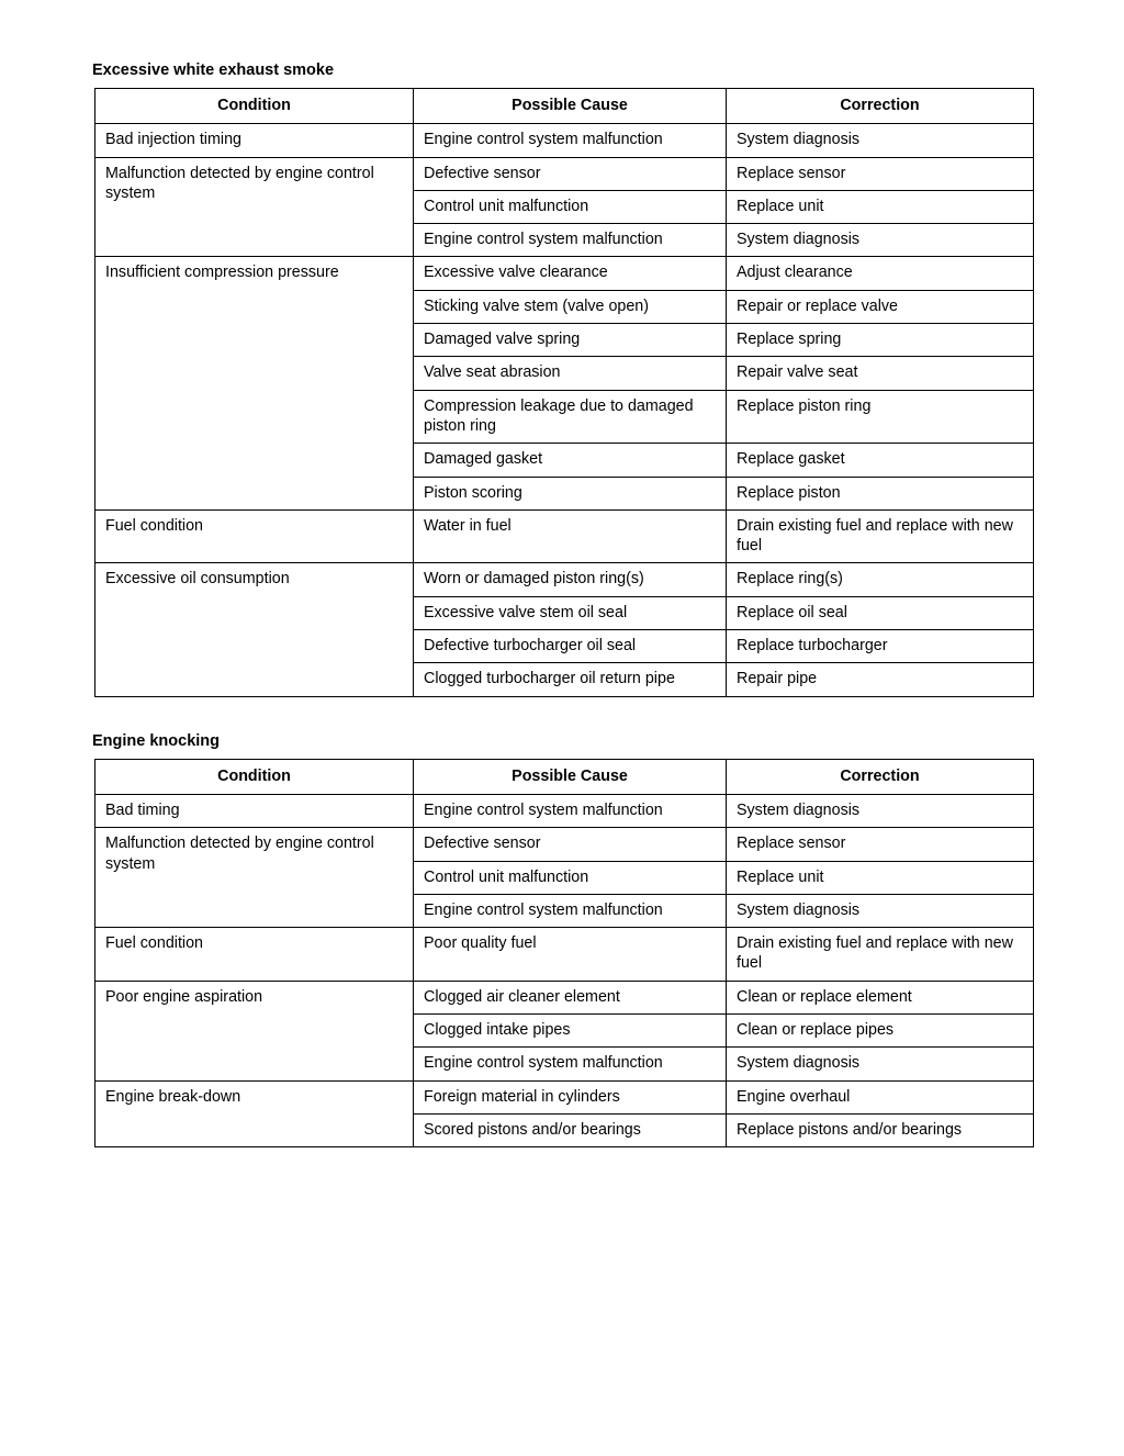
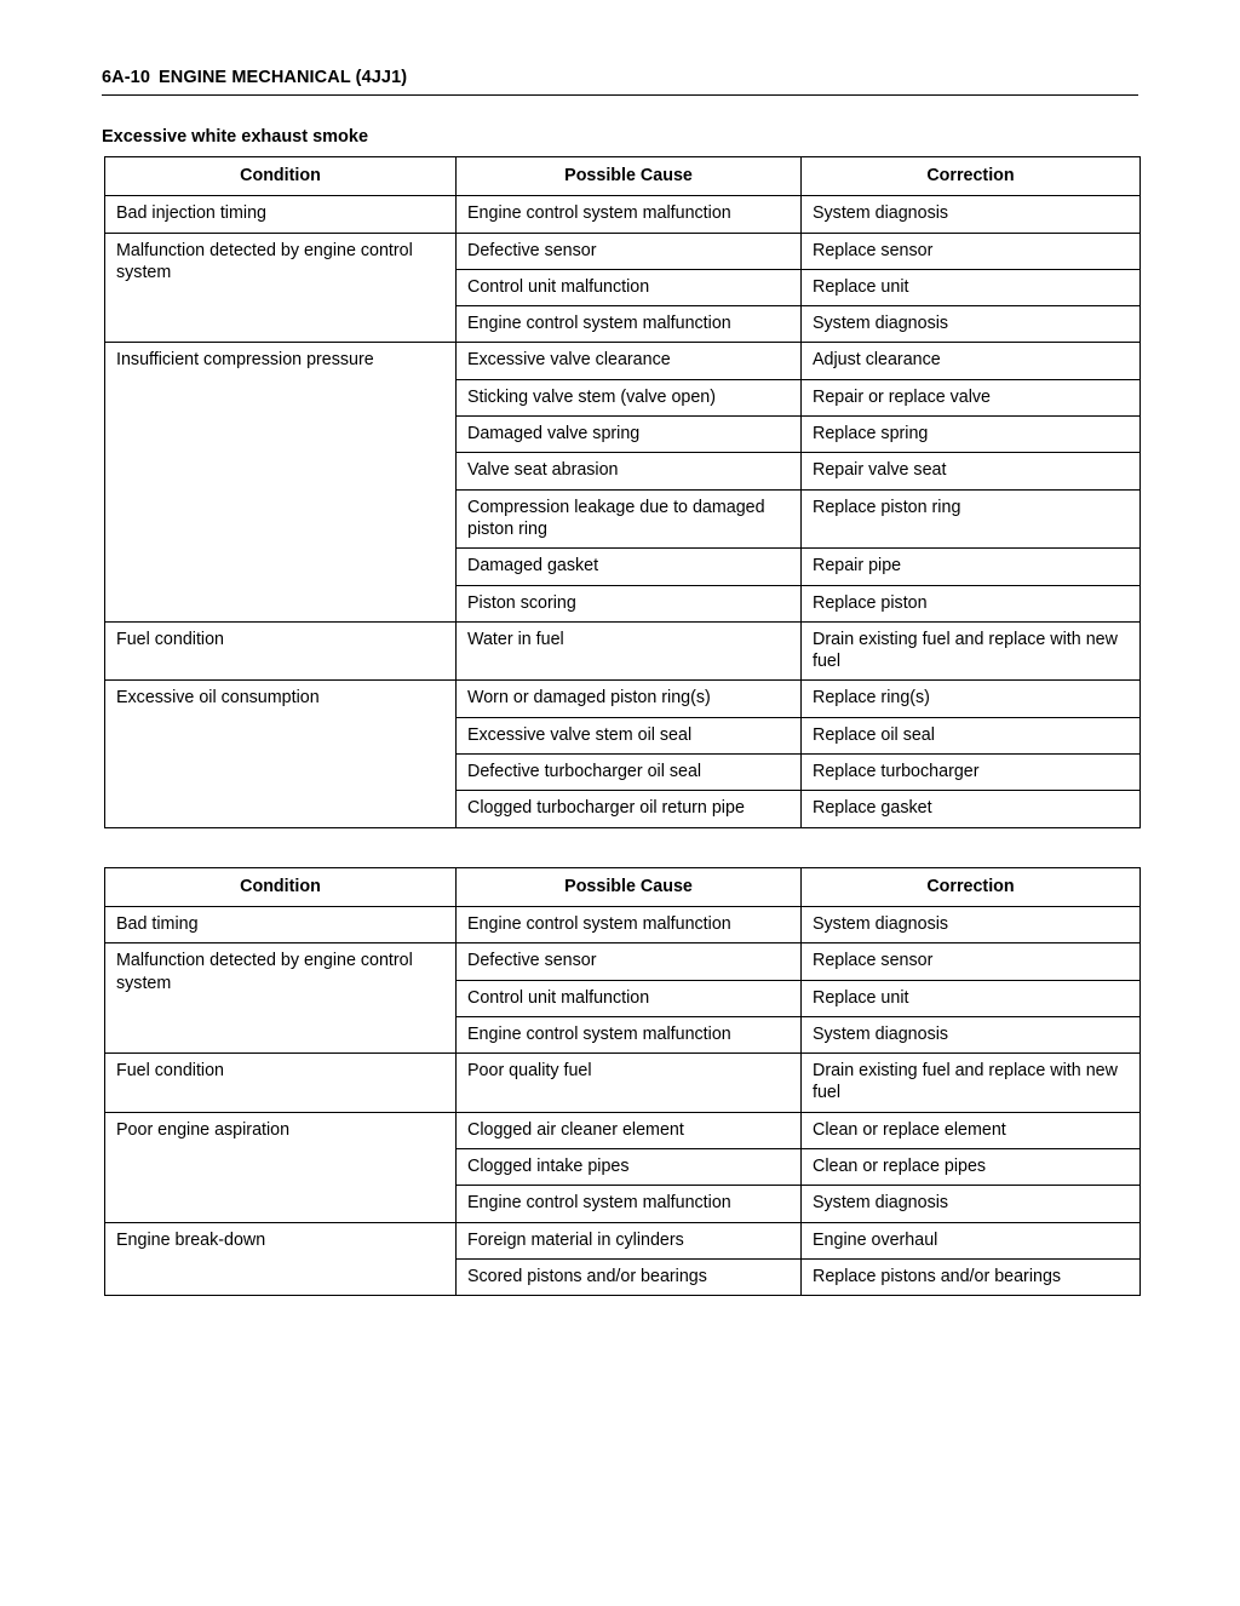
+ 6A-10 ENGINE MECHANICAL (4JJ1)
  Excessive white exhaust smoke
  Condition	Possible Cause	Correction
  Bad injection timing	Engine control system malfunction	System diagnosis
  Malfunction detected by engine control system	Defective sensor	Replace sensor
  Control unit malfunction	Replace unit
  Engine control system malfunction	System diagnosis
  Insufficient compression pressure	Excessive valve clearance	Adjust clearance
  Sticking valve stem (valve open)	Repair or replace valve
  Damaged valve spring	Replace spring
  Valve seat abrasion	Repair valve seat
  Compression leakage due to damaged piston ring	Replace piston ring
- Damaged gasket	Replace gasket
+ Damaged gasket	Repair pipe
  Piston scoring	Replace piston
  Fuel condition	Water in fuel	Drain existing fuel and replace with new fuel
  Excessive oil consumption	Worn or damaged piston ring(s)	Replace ring(s)
  Excessive valve stem oil seal	Replace oil seal
  Defective turbocharger oil seal	Replace turbocharger
- Clogged turbocharger oil return pipe	Repair pipe
+ Clogged turbocharger oil return pipe	Replace gasket
- Engine knocking
  Condition	Possible Cause	Correction
  Bad timing	Engine control system malfunction	System diagnosis
  Malfunction detected by engine control system	Defective sensor	Replace sensor
  Control unit malfunction	Replace unit
  Engine control system malfunction	System diagnosis
  Fuel condition	Poor quality fuel	Drain existing fuel and replace with new fuel
  Poor engine aspiration	Clogged air cleaner element	Clean or replace element
  Clogged intake pipes	Clean or replace pipes
  Engine control system malfunction	System diagnosis
  Engine break-down	Foreign material in cylinders	Engine overhaul
  Scored pistons and/or bearings	Replace pistons and/or bearings
